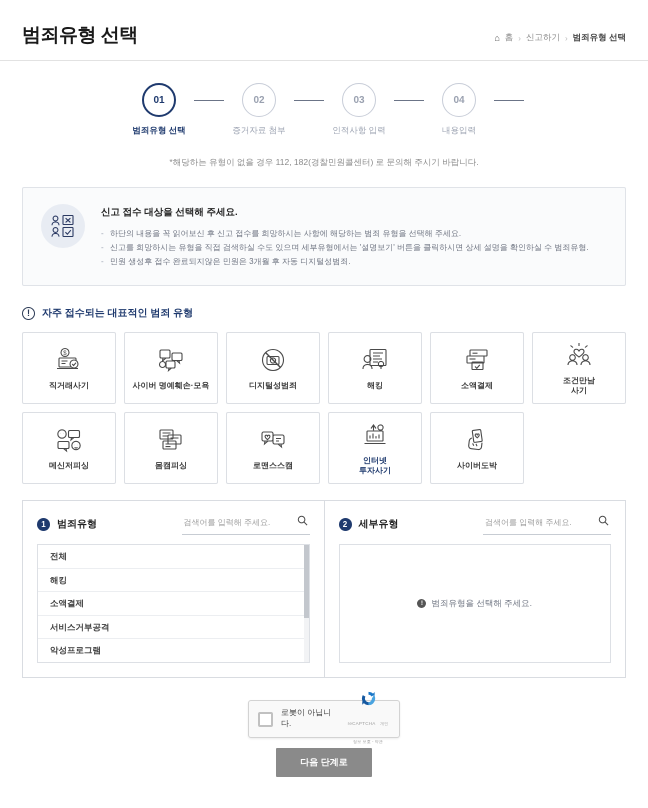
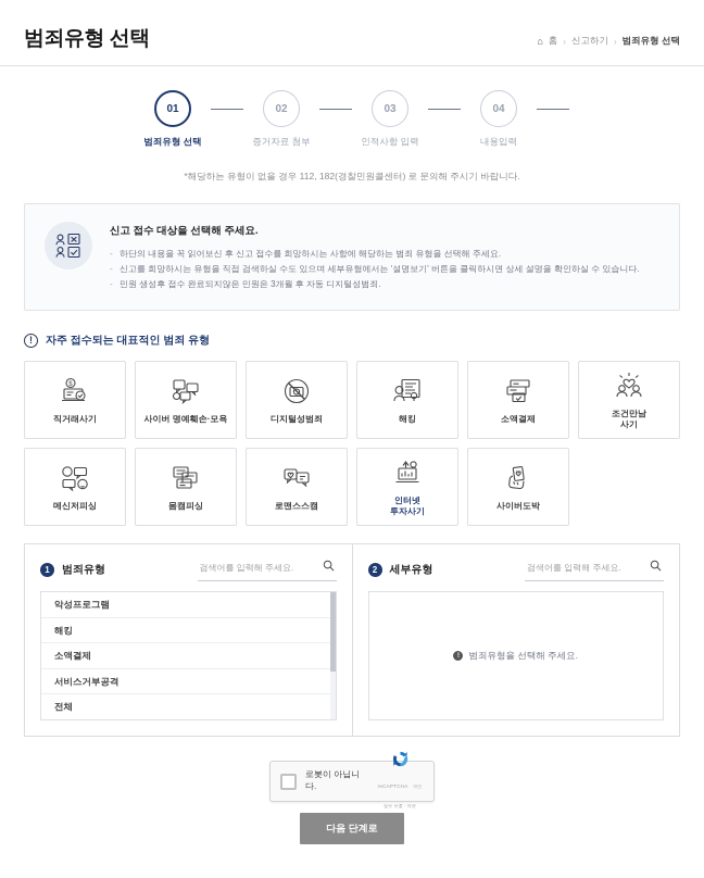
  범죄유형 선택
  ⌂
  홈
  ›
  신고하기
  ›
  범죄유형 선택
  01
  범죄유형 선택
  02
  증거자료 첨부
  03
  인적사항 입력
  04
  내용입력
  *해당하는 유형이 없을 경우 112, 182(경찰민원콜센터) 로 문의해 주시기 바랍니다.
  신고 접수 대상을 선택해 주세요.
  하단의 내용을 꼭 읽어보신 후 신고 접수를 희망하시는 사항에 해당하는 범죄 유형을 선택해 주세요.
- 신고를 희망하시는 유형을 직접 검색하실 수도 있으며 세부유형에서는 '설명보기' 버튼을 클릭하시면 상세 설명을 확인하실 수 범죄유형.
+ 신고를 희망하시는 유형을 직접 검색하실 수도 있으며 세부유형에서는 '설명보기' 버튼을 클릭하시면 상세 설명을 확인하실 수 있습니다.
  민원 생성후 접수 완료되지않은 민원은 3개월 후 자동 디지털성범죄.
  !
  자주 접수되는 대표적인 범죄 유형
  직거래사기
  사이버 명예훼손·모욕
  디지털성범죄
  해킹
  소액결제
  조건만남
  사기
  메신저피싱
  몸캠피싱
  로맨스스캠
  인터넷
  투자사기
  사이버도박
  1
  범죄유형
  검색어를 입력해 주세요.
- 전체
+ 악성프로그램
  해킹
  소액결제
  서비스거부공격
- 악성프로그램
+ 전체
  2
  세부유형
  검색어를 입력해 주세요.
  범죄유형을 선택해 주세요.
  로봇이 아닙니다.
  다음 단계로
